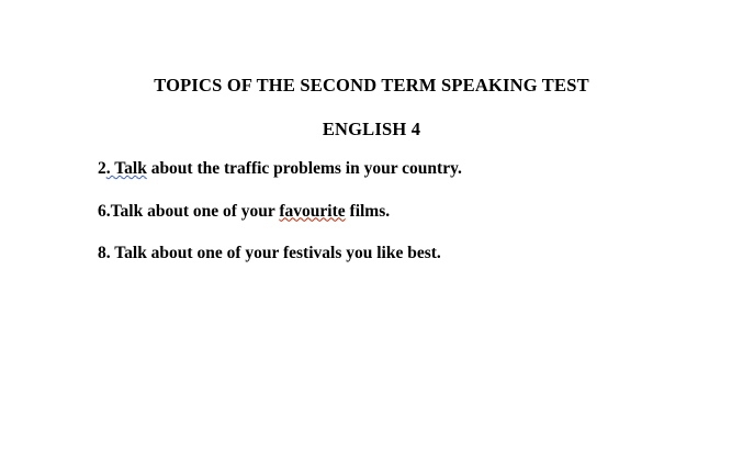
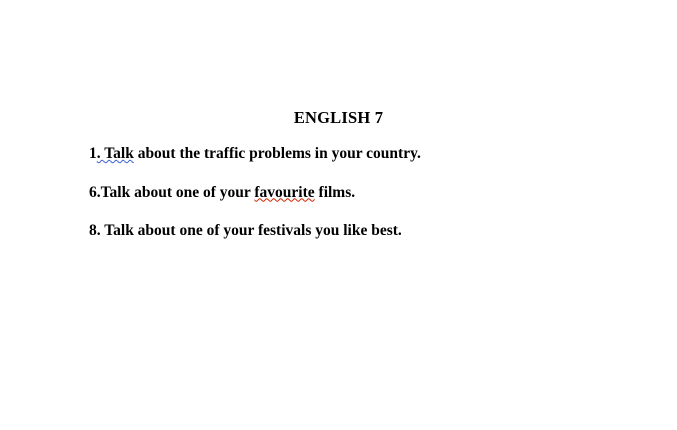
- TOPICS OF THE SECOND TERM SPEAKING TEST
- ENGLISH 4
+ ENGLISH 7
- 2. Talk about the traffic problems in your country.
+ 1. Talk about the traffic problems in your country.
  6.Talk about one of your favourite films.
  8. Talk about one of your festivals you like best.
